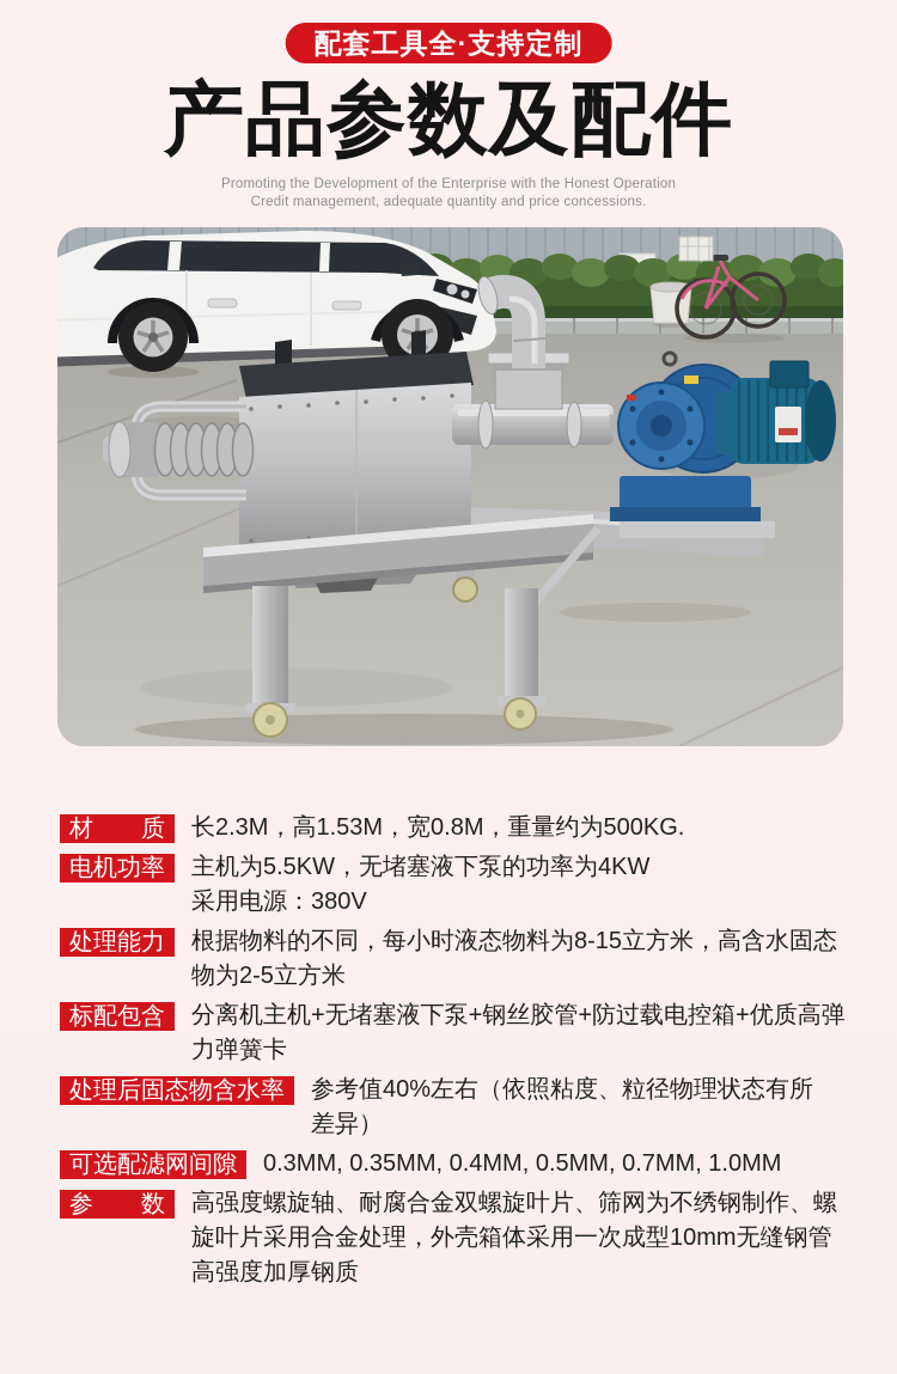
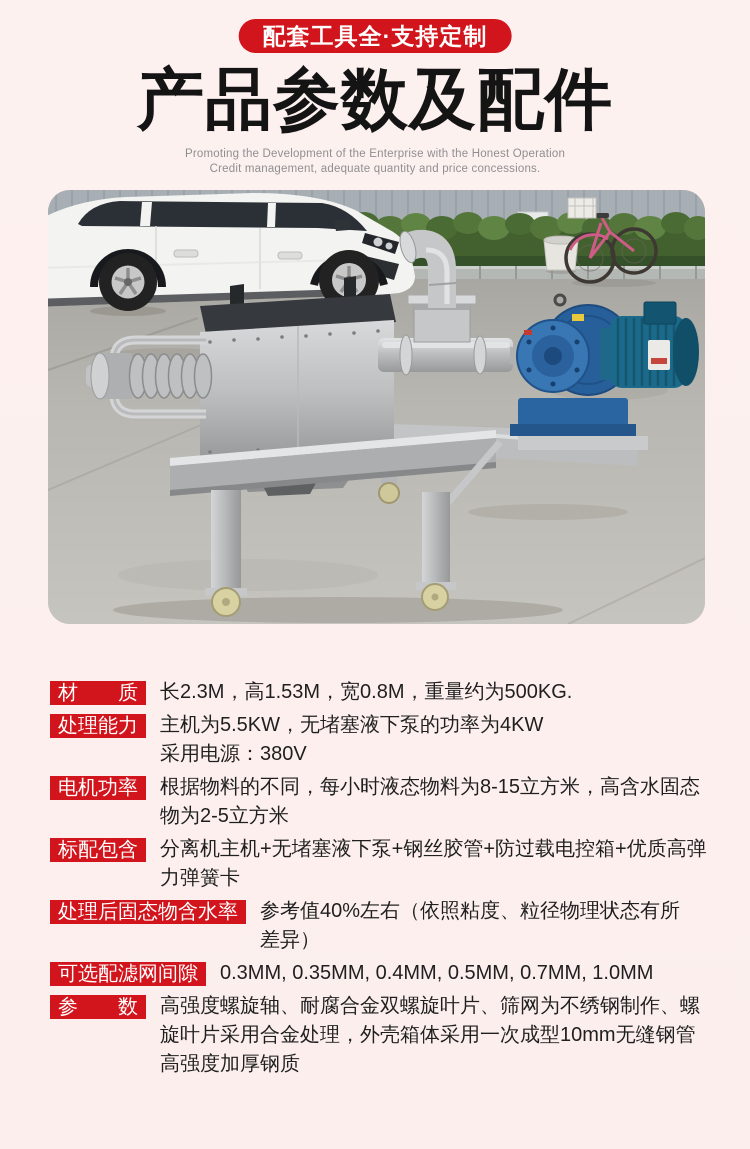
  配套工具全·支持定制
  产品参数及配件
  Promoting the Development of the Enterprise with the Honest Operation
  Credit management, adequate quantity and price concessions.
  材 质
  长2.3M，高1.53M，宽0.8M，重量约为500KG.
- 电机功率
+ 处理能力
  主机为5.5KW，无堵塞液下泵的功率为4KW
  采用电源：380V
- 处理能力
+ 电机功率
  根据物料的不同，每小时液态物料为8-15立方米，高含水固态
  物为2-5立方米
  标配包含
  分离机主机+无堵塞液下泵+钢丝胶管+防过载电控箱+优质高弹
  力弹簧卡
  处理后固态物含水率
  参考值40%左右（依照粘度、粒径物理状态有所
  差异）
  可选配滤网间隙
  0.3MM, 0.35MM, 0.4MM, 0.5MM, 0.7MM, 1.0MM
  参 数
  高强度螺旋轴、耐腐合金双螺旋叶片、筛网为不绣钢制作、螺
  旋叶片采用合金处理，外壳箱体采用一次成型10mm无缝钢管
  高强度加厚钢质
